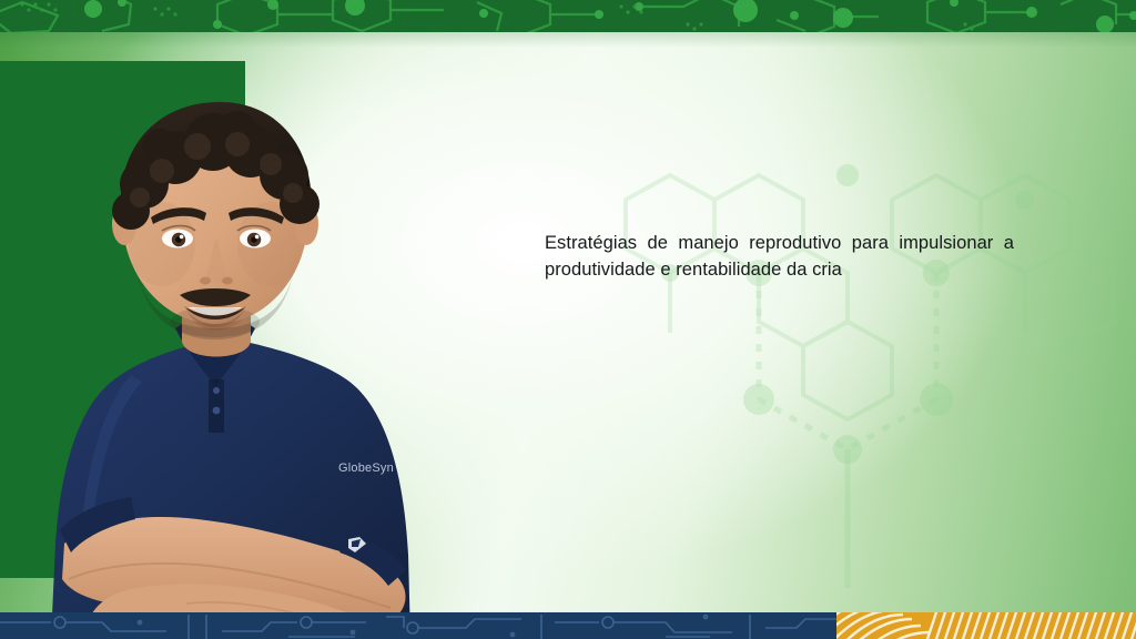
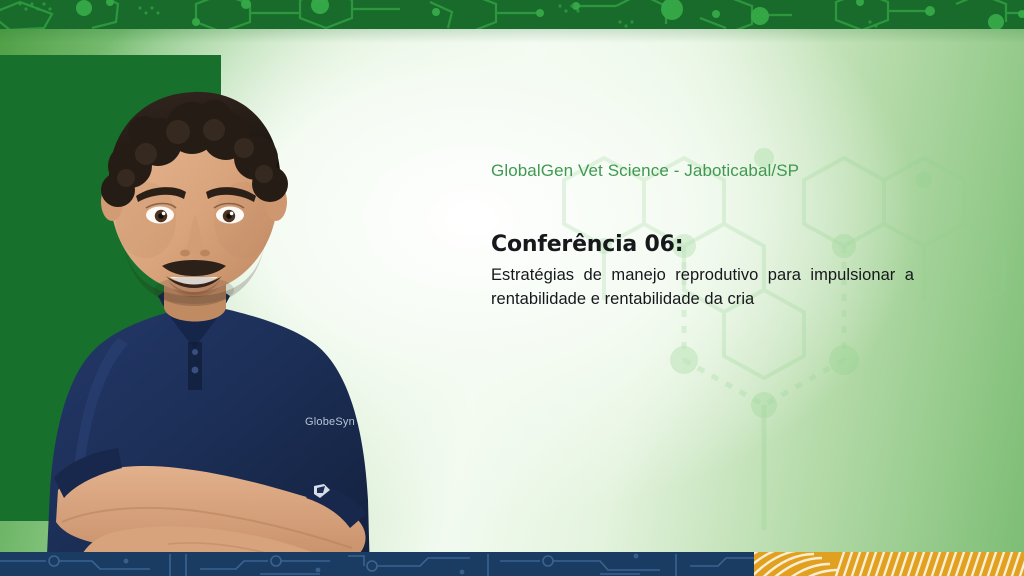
  GlobeSyn
+ GlobalGen Vet Science - Jaboticabal/SP
+ Conferência 06:
- Estratégias de manejo reprodutivo para impulsionar a produtividade e rentabilidade da cria
+ Estratégias de manejo reprodutivo para impulsionar a rentabilidade e rentabilidade da cria
